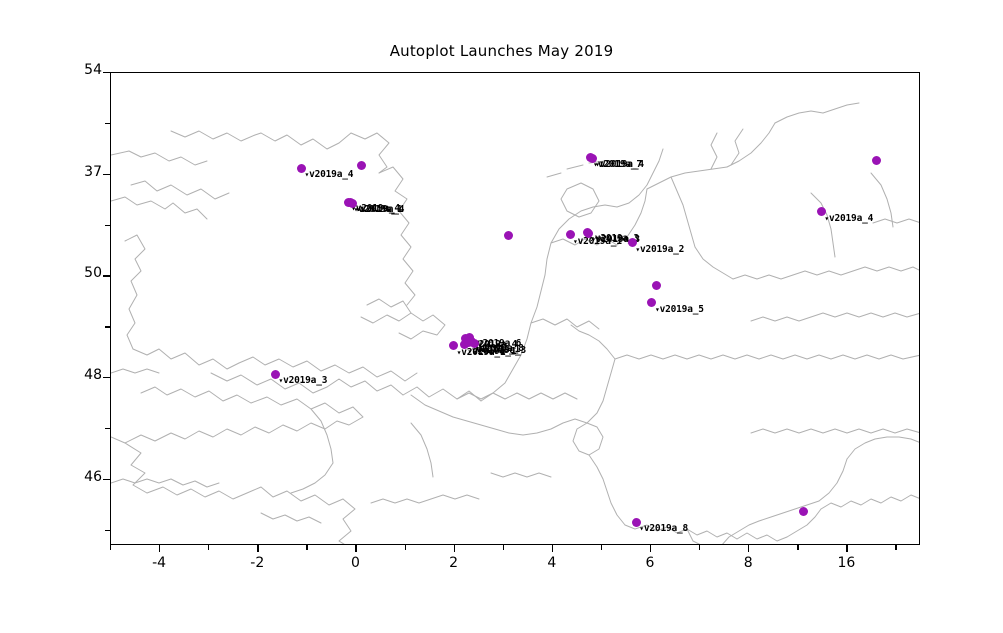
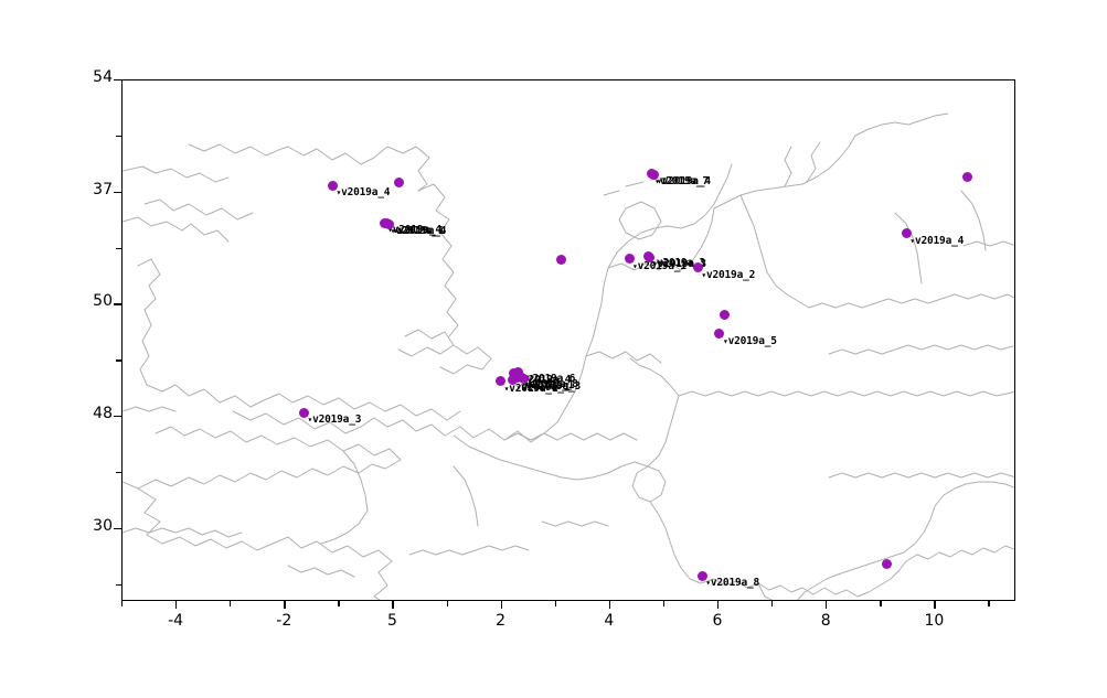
- Autoplot Launches May 2019
  ▾v2019a_4
  ▾v2019a_4
  ▾v2019a_1
  ▾v2019a_4
  ▾v2019a_7
  ▾v2019a_4
  ▾v2019a_4
  ▾v2019a_1
  ▾v2019a3
  ▾v2019a_2
  ▾v2019a_5
  ▾v2019a_1
  2019a_4
  v2019a_6
  ▾v2019a_8
  ▾v2019a_1
  ▾v2019a_3
  ▾v2019a_1
  ▾v2019a_3
  ▾v2019a_8
  -4
  -2
- 0
+ 5
  2
  4
  6
  8
- 16
+ 10
- 46
+ 30
  48
  50
  37
  54
